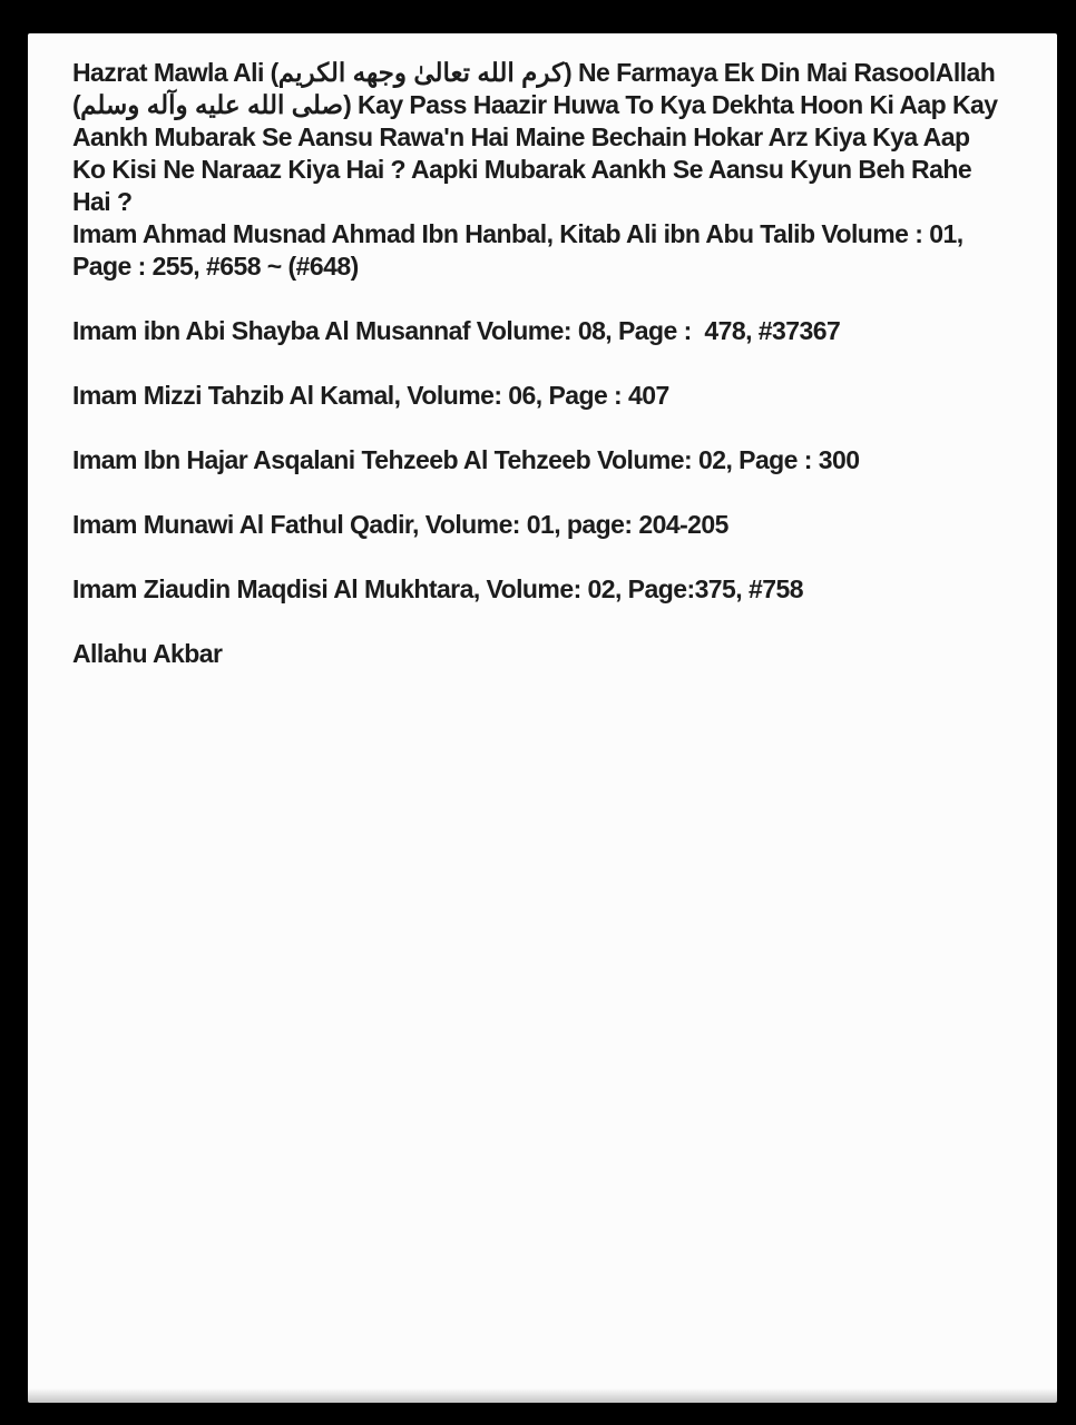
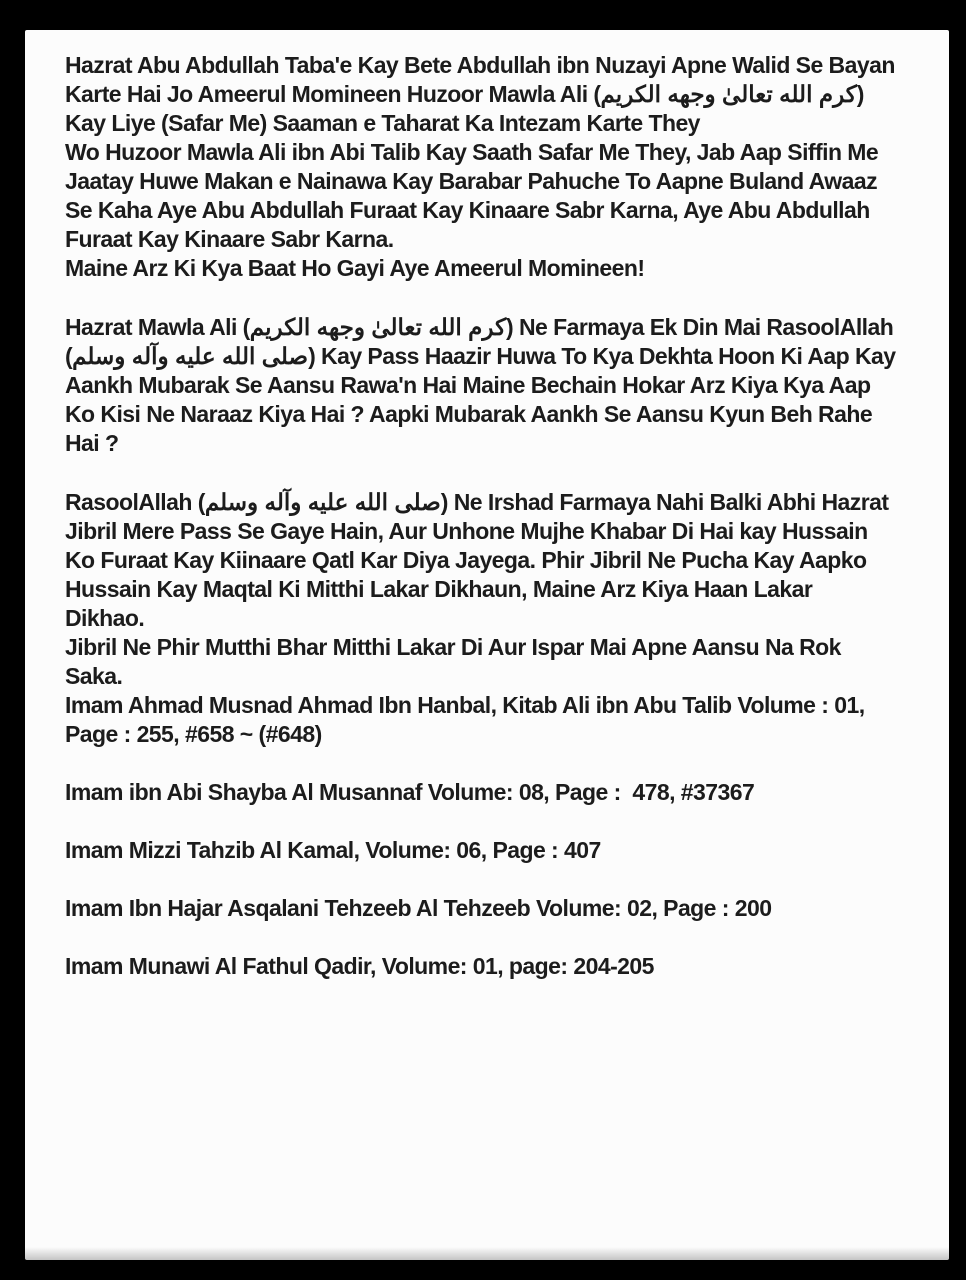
+ Hazrat Abu Abdullah Taba'e Kay Bete Abdullah ibn Nuzayi Apne Walid Se Bayan Karte Hai Jo Ameerul Momineen Huzoor Mawla Ali (كرم الله تعالىٰ وجهه الكريم) Kay Liye (Safar Me) Saaman e Taharat Ka Intezam Karte They
+ Wo Huzoor Mawla Ali ibn Abi Talib Kay Saath Safar Me They, Jab Aap Siffin Me Jaatay Huwe Makan e Nainawa Kay Barabar Pahuche To Aapne Buland Awaaz Se Kaha Aye Abu Abdullah Furaat Kay Kinaare Sabr Karna, Aye Abu Abdullah Furaat Kay Kinaare Sabr Karna.
+ Maine Arz Ki Kya Baat Ho Gayi Aye Ameerul Momineen!
  Hazrat Mawla Ali (كرم الله تعالىٰ وجهه الكريم) Ne Farmaya Ek Din Mai RasoolAllah (صلى الله عليه وآله وسلم) Kay Pass Haazir Huwa To Kya Dekhta Hoon Ki Aap Kay Aankh Mubarak Se Aansu Rawa'n Hai Maine Bechain Hokar Arz Kiya Kya Aap Ko Kisi Ne Naraaz Kiya Hai ? Aapki Mubarak Aankh Se Aansu Kyun Beh Rahe Hai ?
+ RasoolAllah (صلى الله عليه وآله وسلم) Ne Irshad Farmaya Nahi Balki Abhi Hazrat Jibril Mere Pass Se Gaye Hain, Aur Unhone Mujhe Khabar Di Hai kay Hussain Ko Furaat Kay Kiinaare Qatl Kar Diya Jayega. Phir Jibril Ne Pucha Kay Aapko Hussain Kay Maqtal Ki Mitthi Lakar Dikhaun, Maine Arz Kiya Haan Lakar Dikhao.
+ Jibril Ne Phir Mutthi Bhar Mitthi Lakar Di Aur Ispar Mai Apne Aansu Na Rok Saka.
  Imam Ahmad Musnad Ahmad Ibn Hanbal, Kitab Ali ibn Abu Talib Volume : 01, Page : 255, #658 ~ (#648)
  Imam ibn Abi Shayba Al Musannaf Volume: 08, Page : 478, #37367
  Imam Mizzi Tahzib Al Kamal, Volume: 06, Page : 407
- Imam Ibn Hajar Asqalani Tehzeeb Al Tehzeeb Volume: 02, Page : 300
+ Imam Ibn Hajar Asqalani Tehzeeb Al Tehzeeb Volume: 02, Page : 200
  Imam Munawi Al Fathul Qadir, Volume: 01, page: 204-205
- Imam Ziaudin Maqdisi Al Mukhtara, Volume: 02, Page:375, #758
- Allahu Akbar
